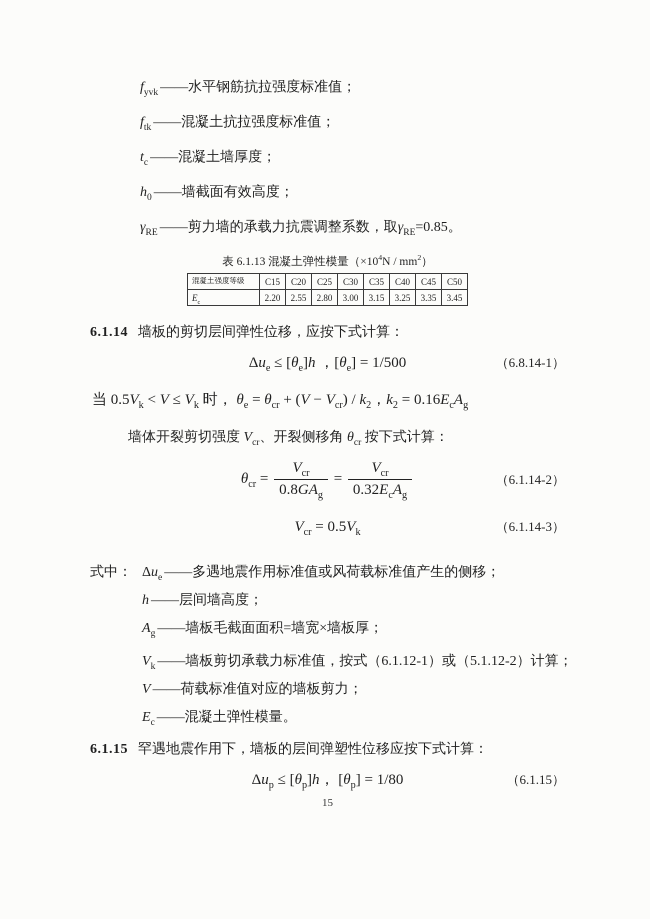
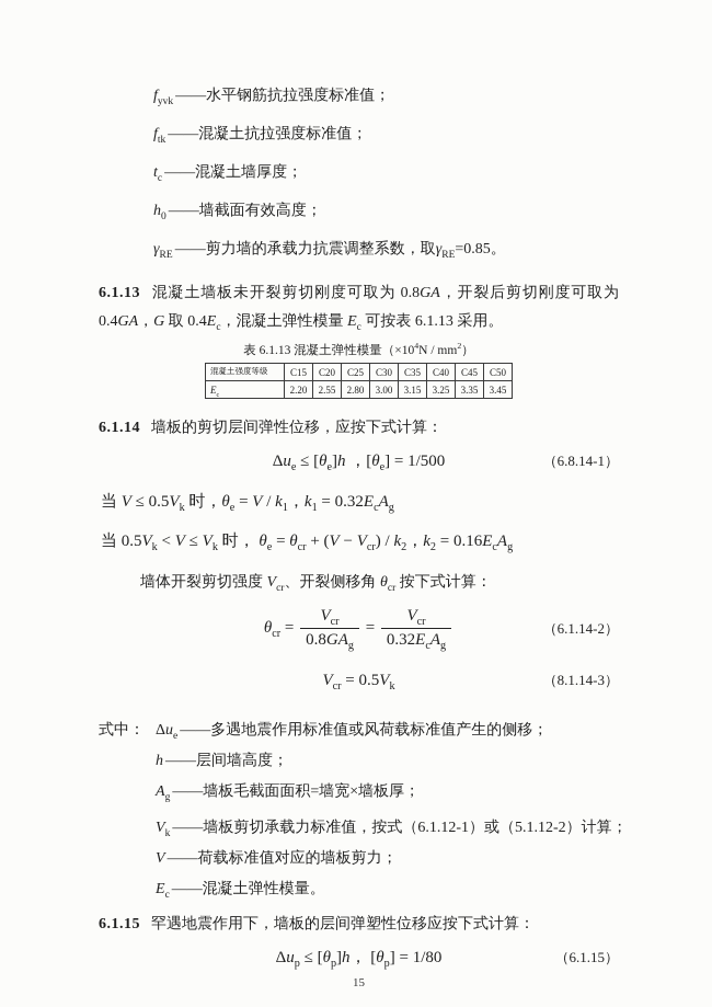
  fyvk——水平钢筋抗拉强度标准值；
  ftk——混凝土抗拉强度标准值；
  tc——混凝土墙厚度；
  h0——墙截面有效高度；
  γRE——剪力墙的承载力抗震调整系数，取γRE=0.85。
+ 6.1.13 混凝土墙板未开裂剪切刚度可取为 0.8GA，开裂后剪切刚度可取为 0.4GA，G 取 0.4Ec，混凝土弹性模量 Ec 可按表 6.1.13 采用。
  表 6.1.13 混凝土弹性模量（×104N / mm2）
  混凝土强度等级	C15	C20	C25	C30	C35	C40	C45	C50
  E	2.20	2.55	2.80	3.00	3.15	3.25	3.35	3.45
  6.1.14 墙板的剪切层间弹性位移，应按下式计算：
  Δue ≤ [θe]h ，[θe] = 1/500
  （6.8.14-1）
+ 当 V ≤ 0.5Vk 时，θe = V / k1，k1 = 0.32EcAg
  当 0.5Vk < V ≤ Vk 时， θe = θcr + (V − Vcr) / k2，k2 = 0.16EcAg
  墙体开裂剪切强度 Vcr、开裂侧移角 θcr 按下式计算：
  θcr =
  Vcr
  0.8GAg
  =
  Vcr
  0.32EcAg
  （6.1.14-2）
  Vcr = 0.5Vk
- （6.1.14-3）
+ （8.1.14-3）
  式中：
  Δue——多遇地震作用标准值或风荷载标准值产生的侧移；
  h ——层间墙高度；
  Ag——墙板毛截面面积=墙宽×墙板厚；
  Vk——墙板剪切承载力标准值，按式（6.1.12-1）或（5.1.12-2）计算；
  V ——荷载标准值对应的墙板剪力；
  Ec——混凝土弹性模量。
  6.1.15 罕遇地震作用下，墙板的层间弹塑性位移应按下式计算：
  Δup ≤ [θp]h， [θp] = 1/80
  （6.1.15）
  15
